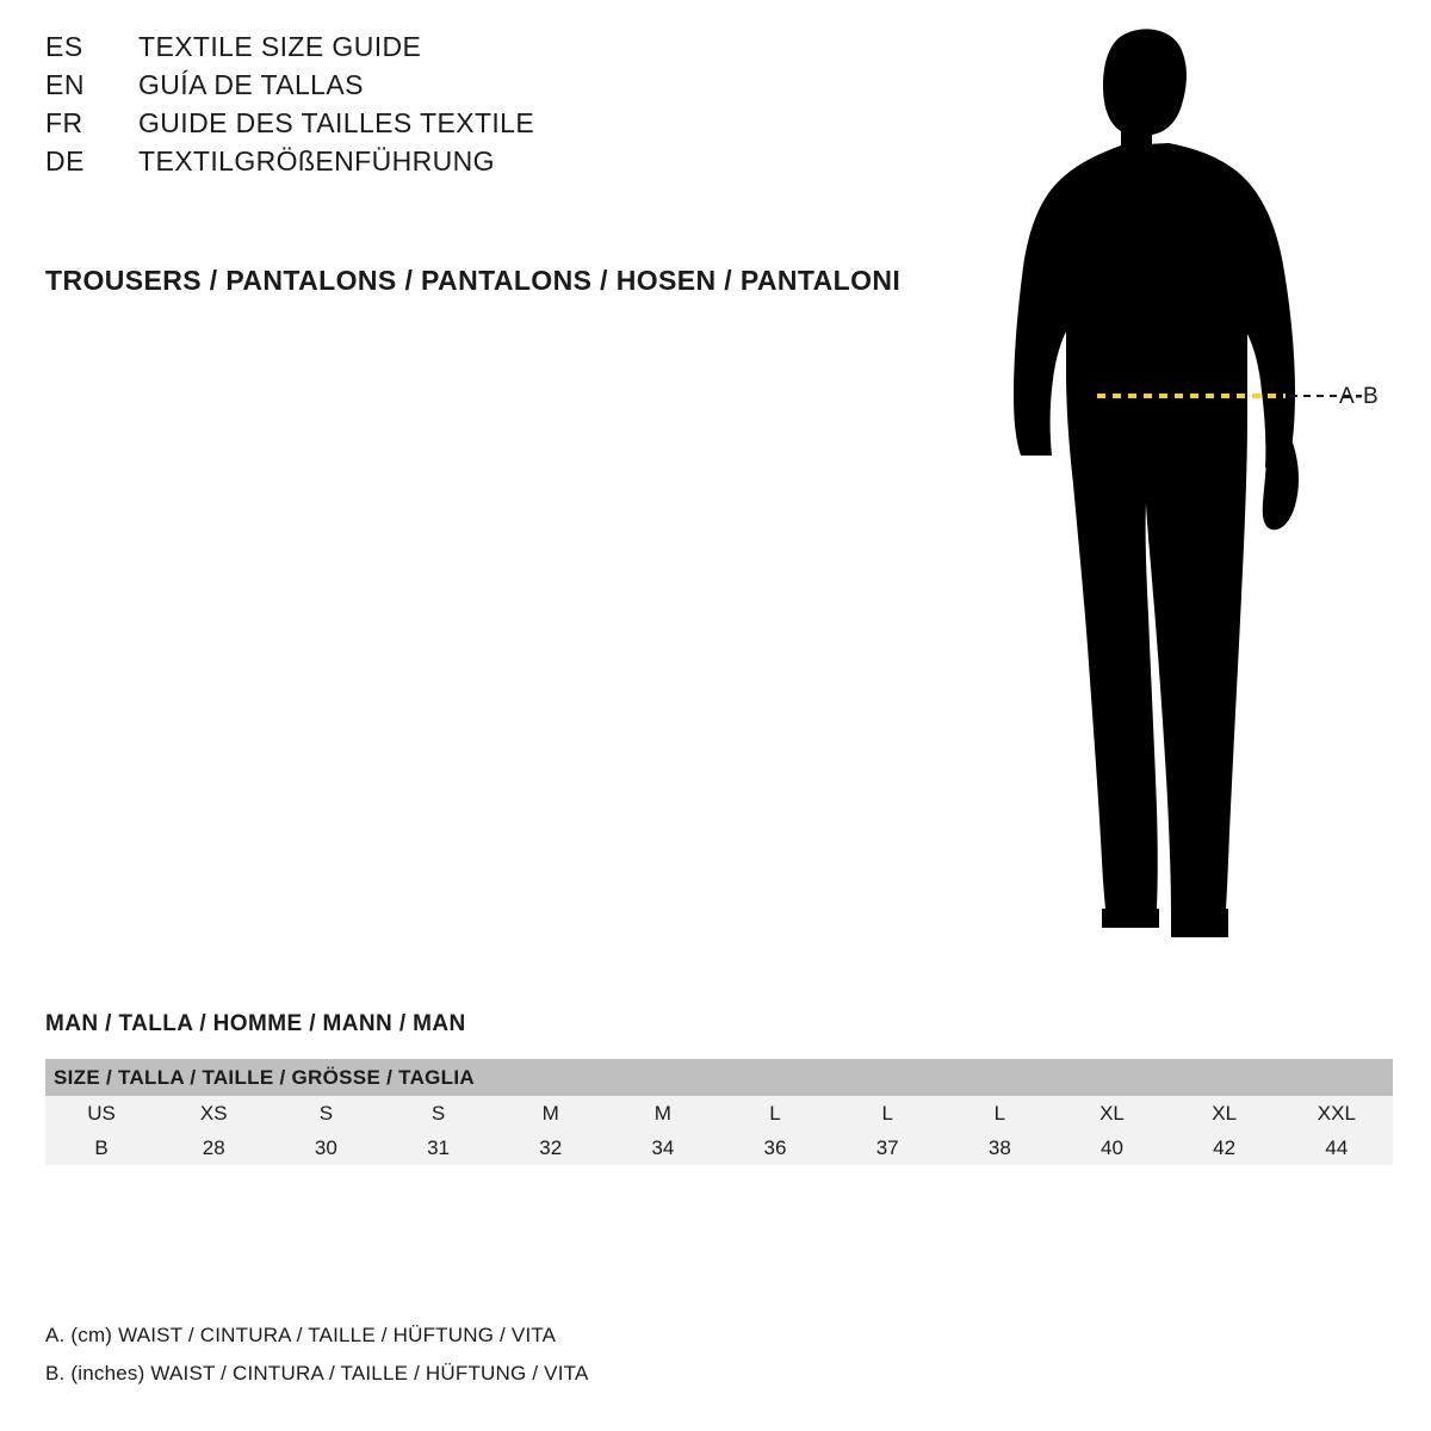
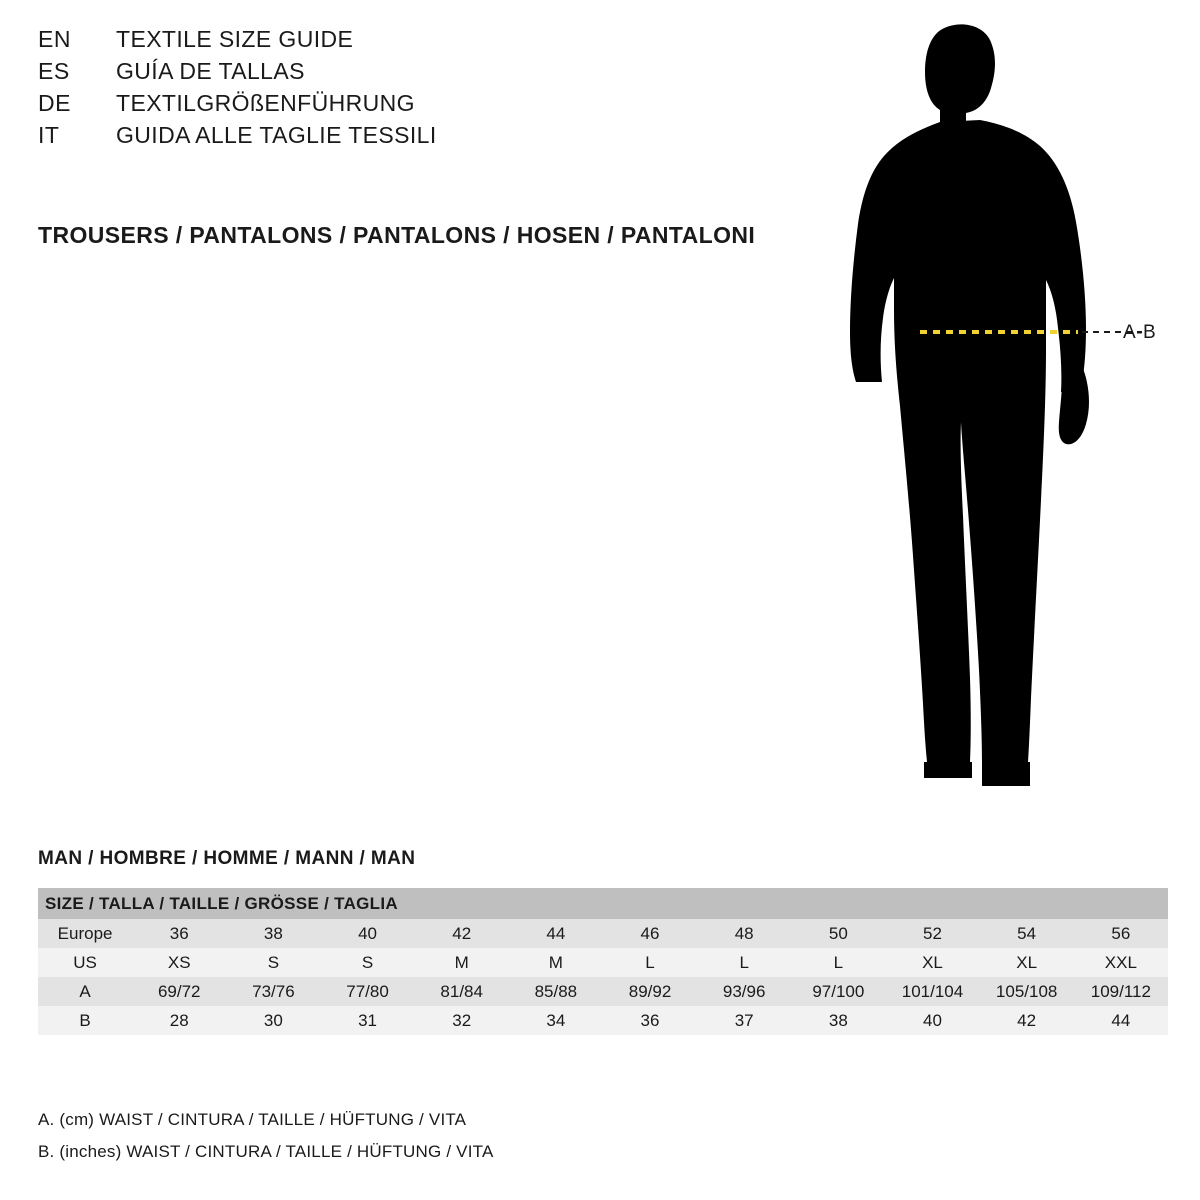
- ES
+ EN
  TEXTILE SIZE GUIDE
- EN
+ ES
  GUÍA DE TALLAS
- FR
- GUIDE DES TAILLES TEXTILE
  DE
  TEXTILGRÖßENFÜHRUNG
+ IT
+ GUIDA ALLE TAGLIE TESSILI
  TROUSERS / PANTALONS / PANTALONS / HOSEN / PANTALONI
  A-B
- MAN / TALLA / HOMME / MANN / MAN
+ MAN / HOMBRE / HOMME / MANN / MAN
  SIZE / TALLA / TAILLE / GRÖSSE / TAGLIA
+ Europe	36	38	40	42	44	46	48	50	52	54	56
  US	XS	S	S	M	M	L	L	L	XL	XL	XXL
+ A	69/72	73/76	77/80	81/84	85/88	89/92	93/96	97/100	101/104	105/108	109/112
  B	28	30	31	32	34	36	37	38	40	42	44
  A. (cm) WAIST / CINTURA / TAILLE / HÜFTUNG / VITA
  B. (inches) WAIST / CINTURA / TAILLE / HÜFTUNG / VITA
